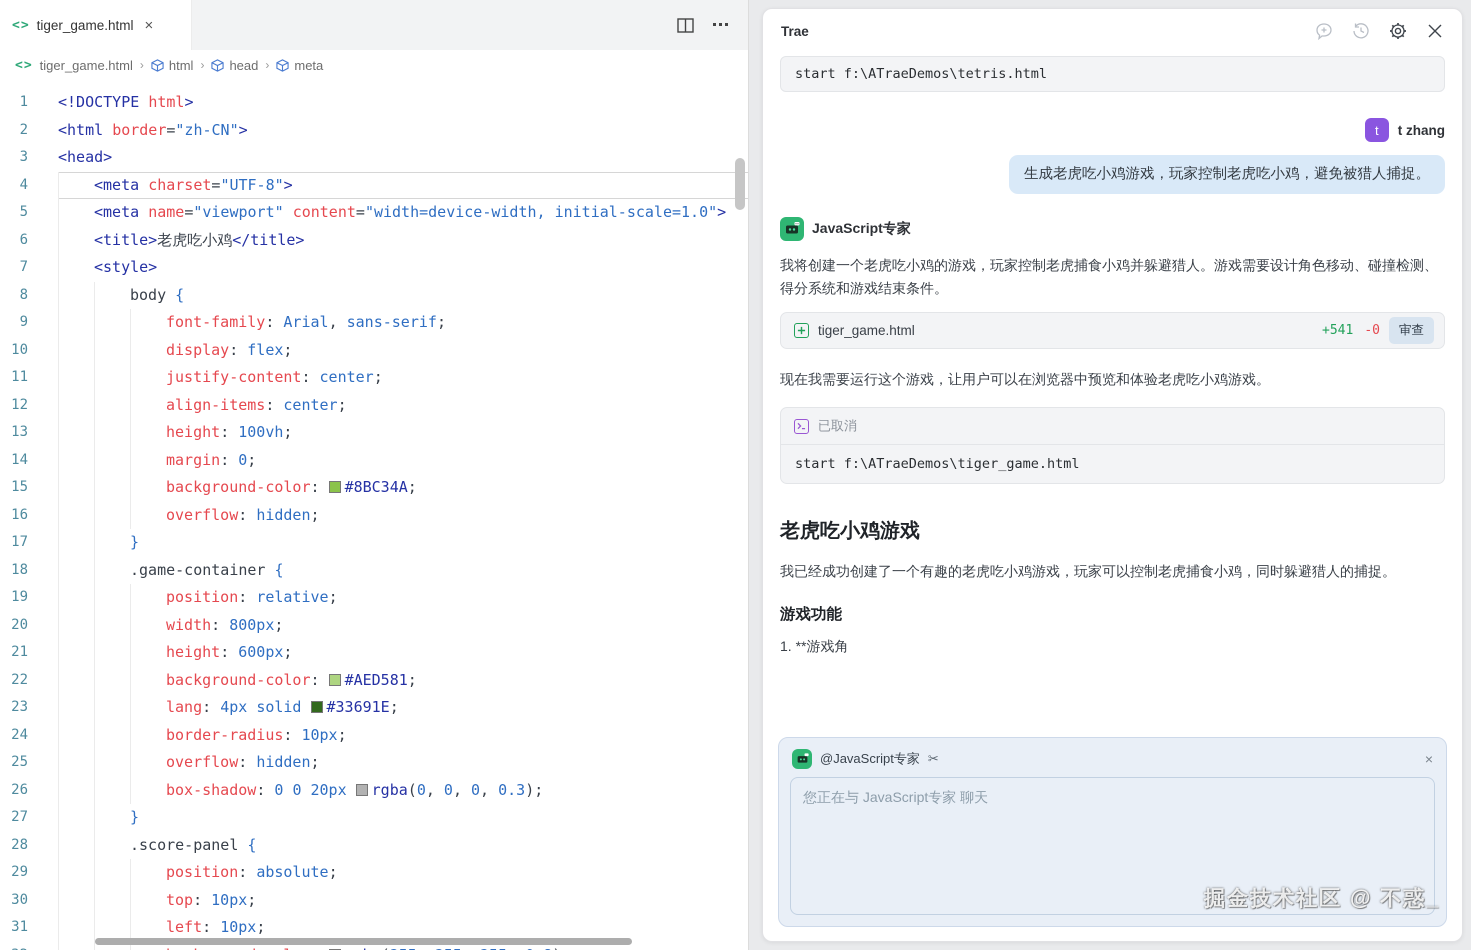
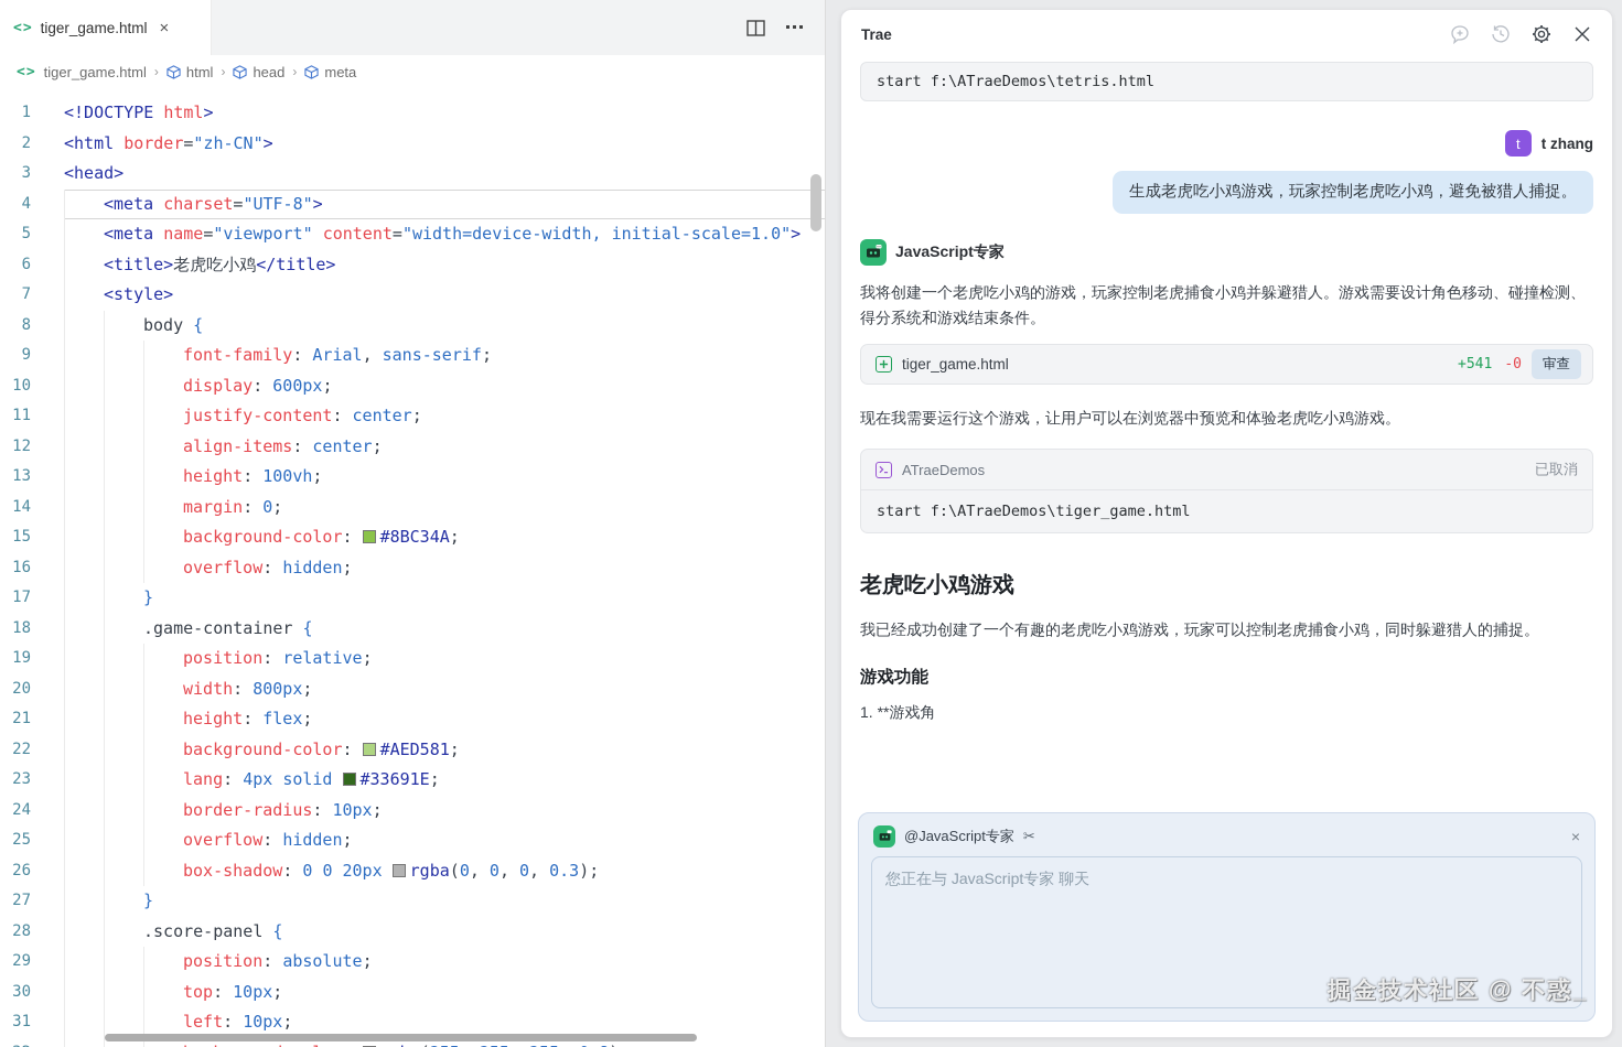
  <>
  tiger_game.html
  ×
  <>
  tiger_game.html
  ›
  html
  ›
  head
  ›
  meta
  1
  <!DOCTYPE html>
  2
  <html border="zh-CN">
  3
  <head>
  4
  <meta charset="UTF-8">
  5
  <meta name="viewport" content="width=device-width, initial-scale=1.0">
  6
  <title>老虎吃小鸡</title>
  7
  <style>
  8
  body {
  9
  font-family: Arial, sans-serif;
  10
- display: flex;
+ display: 600px;
  11
  justify-content: center;
  12
  align-items: center;
  13
  height: 100vh;
  14
  margin: 0;
  15
  background-color: #8BC34A;
  16
  overflow: hidden;
  17
  }
  18
  .game-container {
  19
  position: relative;
  20
  width: 800px;
  21
- height: 600px;
+ height: flex;
  22
  background-color: #AED581;
  23
  lang: 4px solid #33691E;
  24
  border-radius: 10px;
  25
  overflow: hidden;
  26
  box-shadow: 0 0 20px rgba(0, 0, 0, 0.3);
  27
  }
  28
  .score-panel {
  29
  position: absolute;
  30
  top: 10px;
  31
  left: 10px;
  Trae
  start f:\ATraeDemos\tetris.html
  t
  t zhang
  生成老虎吃小鸡游戏，玩家控制老虎吃小鸡，避免被猎人捕捉。
  JavaScript专家
  我将创建一个老虎吃小鸡的游戏，玩家控制老虎捕食小鸡并躲避猎人。游戏需要设计角色移动、碰撞检测、得分系统和游戏结束条件。
  tiger_game.html
  +541
  -0
  审查
  现在我需要运行这个游戏，让用户可以在浏览器中预览和体验老虎吃小鸡游戏。
+ ATraeDemos
  已取消
  start f:\ATraeDemos\tiger_game.html
  老虎吃小鸡游戏
  我已经成功创建了一个有趣的老虎吃小鸡游戏，玩家可以控制老虎捕食小鸡，同时躲避猎人的捕捉。
  游戏功能
  1. **游戏角
  @JavaScript专家
  ✂
  ×
  您正在与 JavaScript专家 聊天
  掘金技术社区 @ 不惑_
